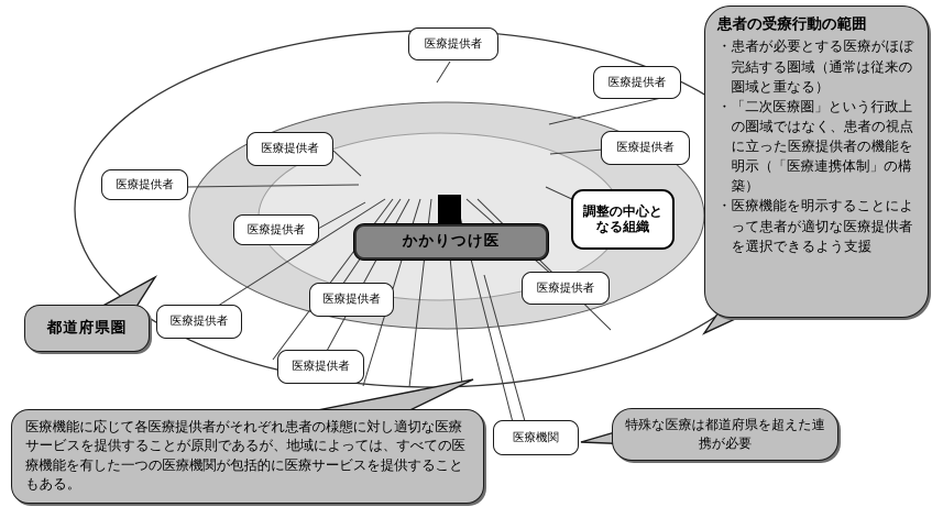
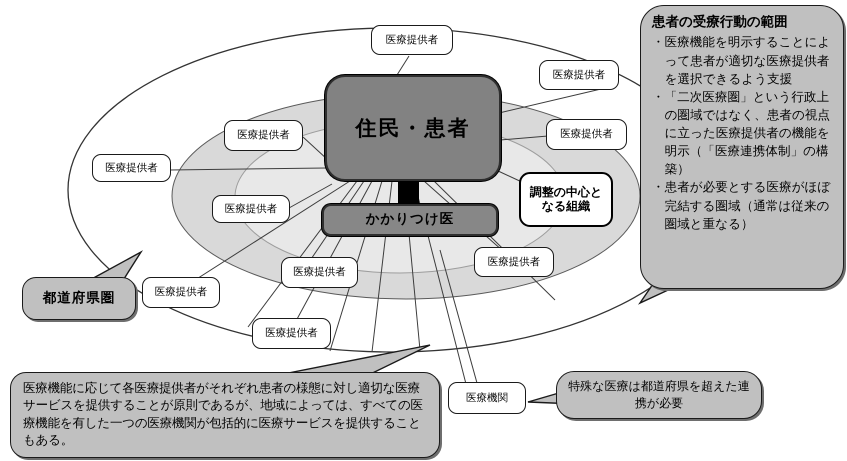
+ 住民・患者
  かかりつけ医
  調整の中心となる組織
  医療提供者
  医療提供者
  医療提供者
  医療提供者
  医療提供者
  医療提供者
  医療提供者
  医療提供者
  医療提供者
  医療提供者
  医療機関
  都道府県圏
  患者の受療行動の範囲
- ・患者が必要とする医療がほぼ完結する圏域（通常は従来の圏域と重なる）
+ ・医療機能を明示することによって患者が適切な医療提供者を選択できるよう支援
  ・「二次医療圏」という行政上の圏域ではなく、患者の視点に立った医療提供者の機能を明示（「医療連携体制」の構築）
- ・医療機能を明示することによって患者が適切な医療提供者を選択できるよう支援
+ ・患者が必要とする医療がほぼ完結する圏域（通常は従来の圏域と重なる）
  特殊な医療は都道府県を超えた連携が必要
  医療機能に応じて各医療提供者がそれぞれ患者の様態に対し適切な医療サービスを提供することが原則であるが、地域によっては、すべての医療機能を有した一つの医療機関が包括的に医療サービスを提供することもある。
